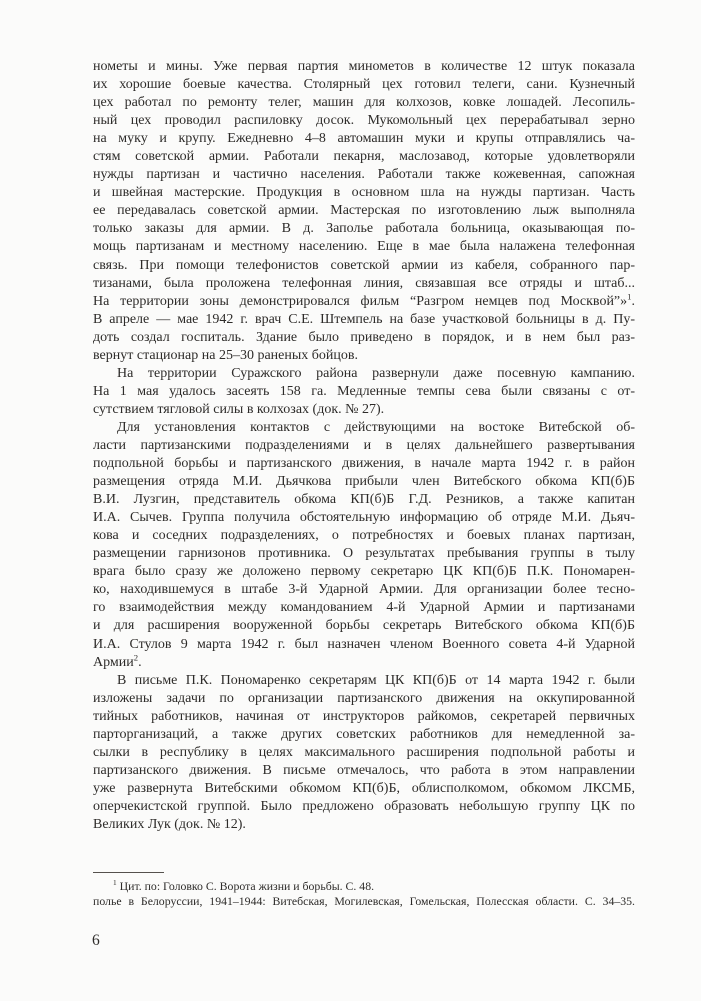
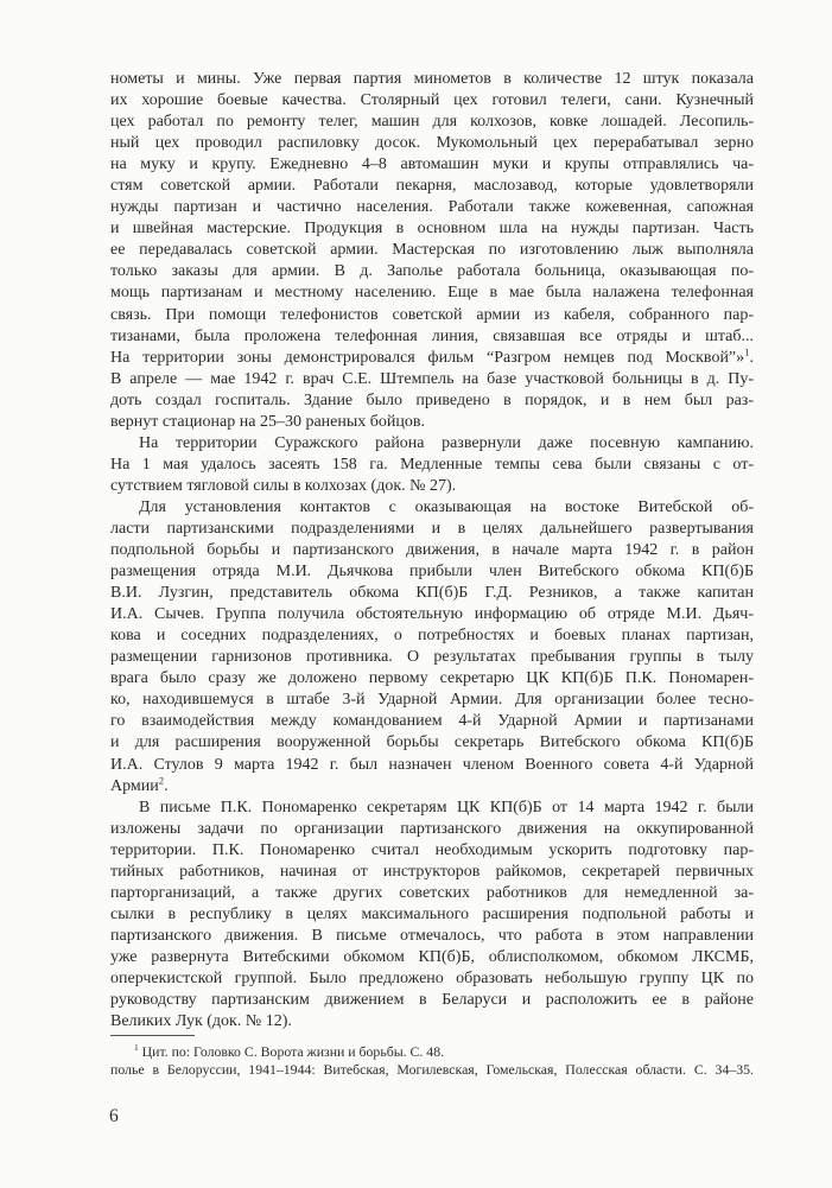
  нометы и мины. Уже первая партия минометов в количестве 12 штук показала
  их хорошие боевые качества. Столярный цех готовил телеги, сани. Кузнечный
  цех работал по ремонту телег, машин для колхозов, ковке лошадей. Лесопиль-
  ный цех проводил распиловку досок. Мукомольный цех перерабатывал зерно
  на муку и крупу. Ежедневно 4–8 автомашин муки и крупы отправлялись ча-
  стям советской армии. Работали пекарня, маслозавод, которые удовлетворяли
  нужды партизан и частично населения. Работали также кожевенная, сапожная
  и швейная мастерские. Продукция в основном шла на нужды партизан. Часть
  ее передавалась советской армии. Мастерская по изготовлению лыж выполняла
  только заказы для армии. В д. Заполье работала больница, оказывающая по-
  мощь партизанам и местному населению. Еще в мае была налажена телефонная
  связь. При помощи телефонистов советской армии из кабеля, собранного пар-
  тизанами, была проложена телефонная линия, связавшая все отряды и штаб...
  На территории зоны демонстрировался фильм “Разгром немцев под Москвой”»1.
  В апреле — мае 1942 г. врач С.Е. Штемпель на базе участковой больницы в д. Пу-
  доть создал госпиталь. Здание было приведено в порядок, и в нем был раз-
  вернут стационар на 25–30 раненых бойцов.
  На территории Суражского района развернули даже посевную кампанию.
  На 1 мая удалось засеять 158 га. Медленные темпы сева были связаны с от-
  сутствием тягловой силы в колхозах (док. № 27).
- Для установления контактов с действующими на востоке Витебской об-
+ Для установления контактов с оказывающая на востоке Витебской об-
  ласти партизанскими подразделениями и в целях дальнейшего развертывания
  подпольной борьбы и партизанского движения, в начале марта 1942 г. в район
  размещения отряда М.И. Дьячкова прибыли член Витебского обкома КП(б)Б
  В.И. Лузгин, представитель обкома КП(б)Б Г.Д. Резников, а также капитан
  И.А. Сычев. Группа получила обстоятельную информацию об отряде М.И. Дьяч-
  кова и соседних подразделениях, о потребностях и боевых планах партизан,
  размещении гарнизонов противника. О результатах пребывания группы в тылу
  врага было сразу же доложено первому секретарю ЦК КП(б)Б П.К. Пономарен-
  ко, находившемуся в штабе 3-й Ударной Армии. Для организации более тесно-
  го взаимодействия между командованием 4-й Ударной Армии и партизанами
  и для расширения вооруженной борьбы секретарь Витебского обкома КП(б)Б
  И.А. Стулов 9 марта 1942 г. был назначен членом Военного совета 4-й Ударной
  Армии2.
  В письме П.К. Пономаренко секретарям ЦК КП(б)Б от 14 марта 1942 г. были
  изложены задачи по организации партизанского движения на оккупированной
+ территории. П.К. Пономаренко считал необходимым ускорить подготовку пар-
  тийных работников, начиная от инструкторов райкомов, секретарей первичных
  парторганизаций, а также других советских работников для немедленной за-
  сылки в республику в целях максимального расширения подпольной работы и
  партизанского движения. В письме отмечалось, что работа в этом направлении
  уже развернута Витебскими обкомом КП(б)Б, облисполкомом, обкомом ЛКСМБ,
  оперчекистской группой. Было предложено образовать небольшую группу ЦК по
+ руководству партизанским движением в Беларуси и расположить ее в районе
  Великих Лук (док. № 12).
  1 Цит. по: Головко С. Ворота жизни и борьбы. С. 48.
  полье в Белоруссии, 1941–1944: Витебская, Могилевская, Гомельская, Полесская области. С. 34–35.
  6
